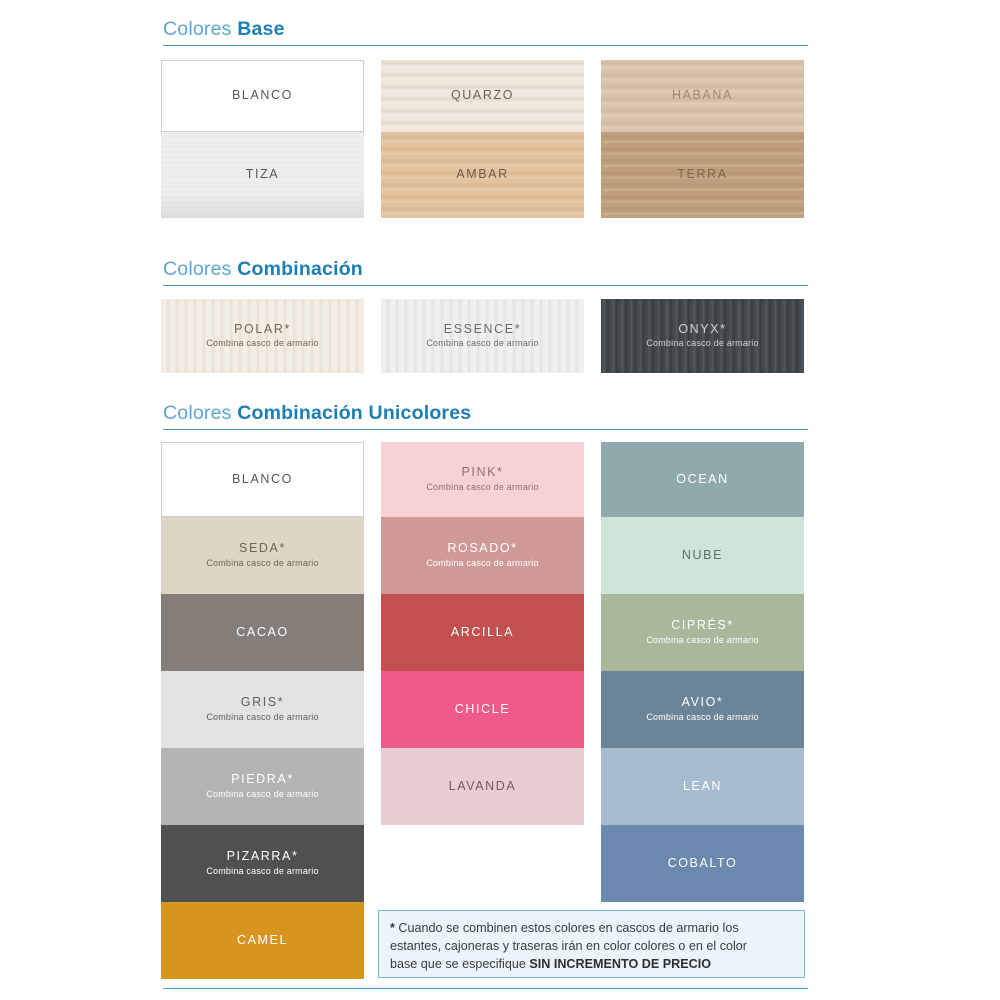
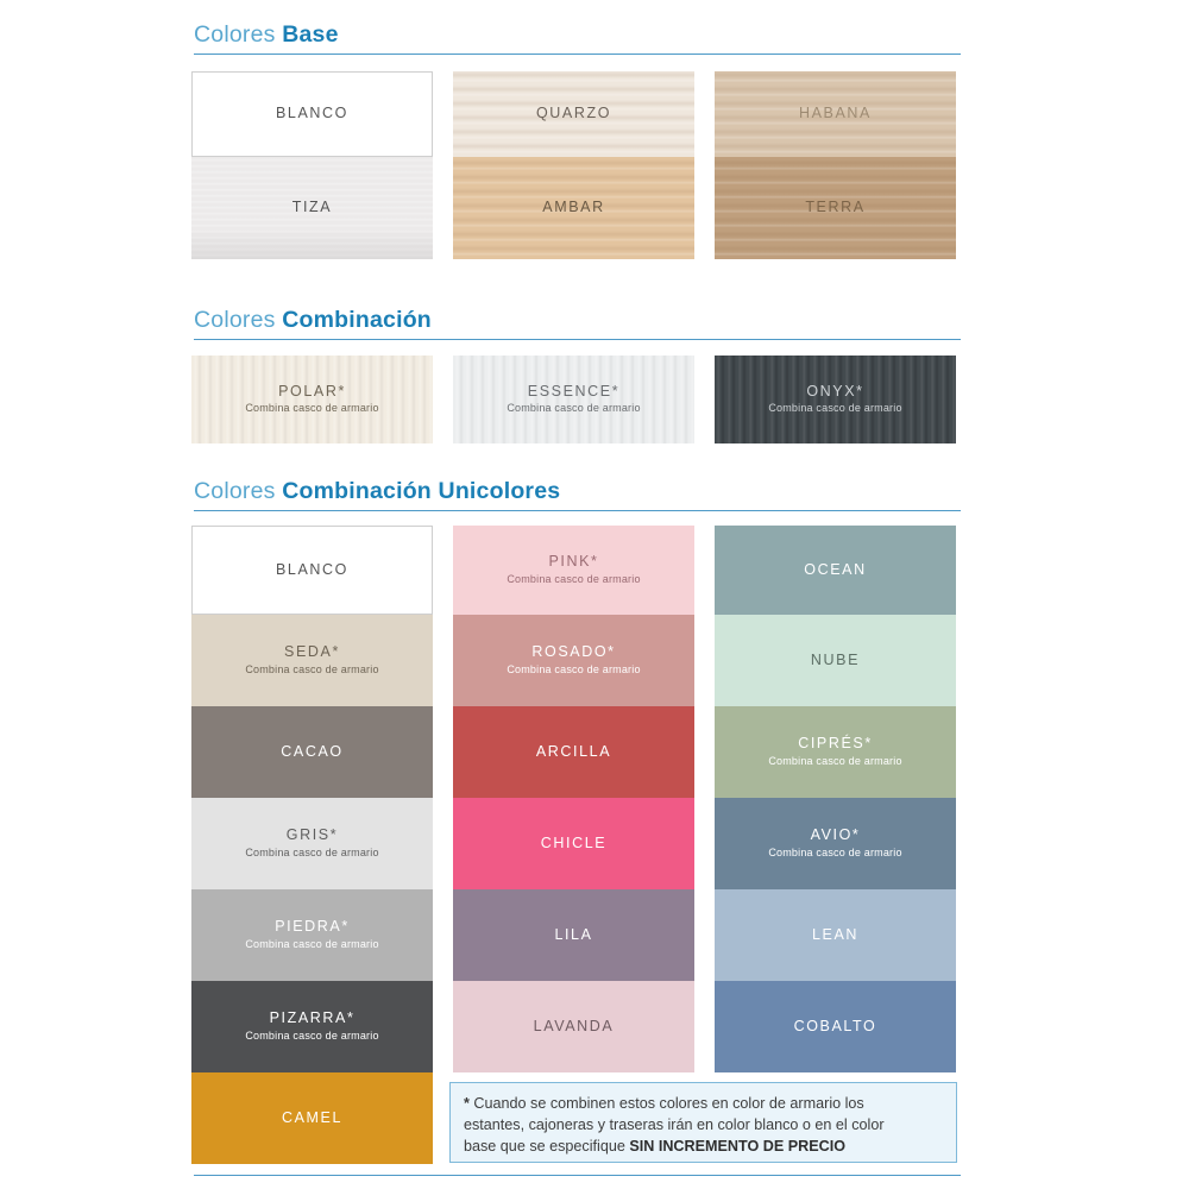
  Colores Base
  BLANCO
  TIZA
  QUARZO
  AMBAR
  HABANA
  TERRA
  Colores Combinación
  POLAR*
  Combina casco de armario
  ESSENCE*
  Combina casco de armario
  ONYX*
  Combina casco de armario
  Colores Combinación Unicolores
  BLANCO
  SEDA*
  Combina casco de armario
  CACAO
  GRIS*
  Combina casco de armario
  PIEDRA*
  Combina casco de armario
  PIZARRA*
  Combina casco de armario
  CAMEL
  PINK*
  Combina casco de armario
  ROSADO*
  Combina casco de armario
  ARCILLA
  CHICLE
+ LILA
  LAVANDA
  OCEAN
  NUBE
  CIPRÉS*
  Combina casco de armario
  AVIO*
  Combina casco de armario
  LEAN
  COBALTO
- * Cuando se combinen estos colores en cascos de armario los
+ * Cuando se combinen estos colores en color de armario los
- estantes, cajoneras y traseras irán en color colores o en el color
+ estantes, cajoneras y traseras irán en color blanco o en el color
  base que se especifique SIN INCREMENTO DE PRECIO
